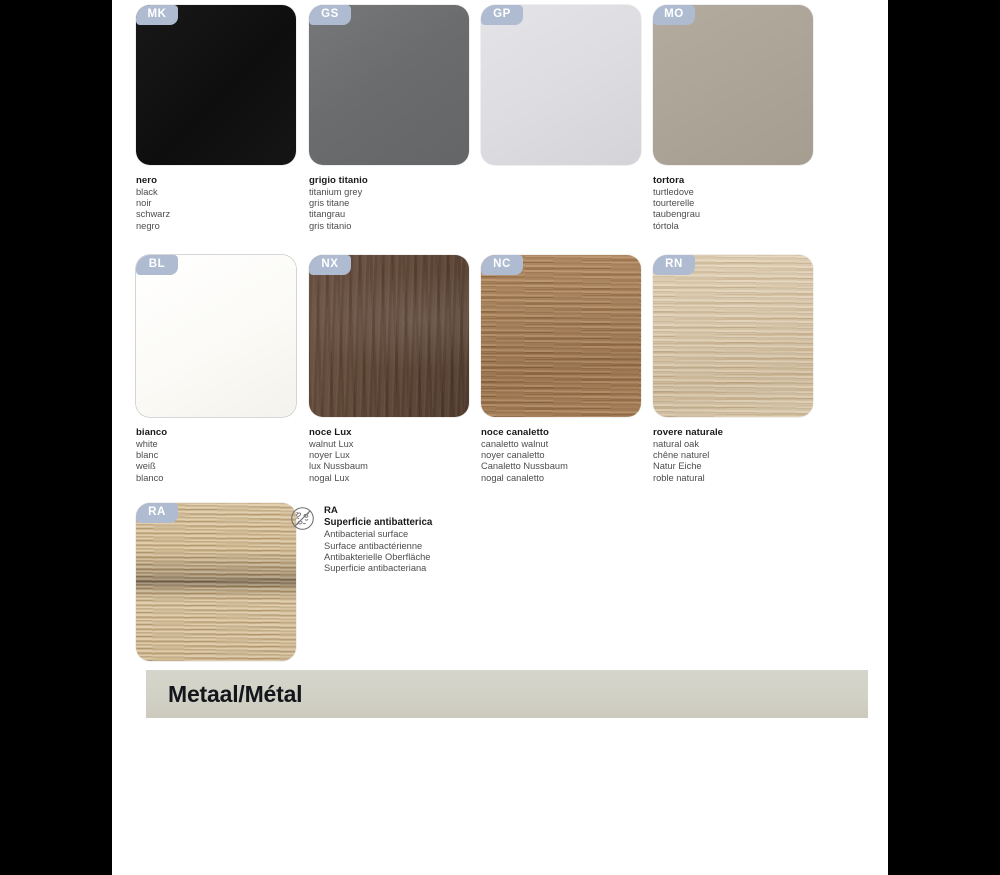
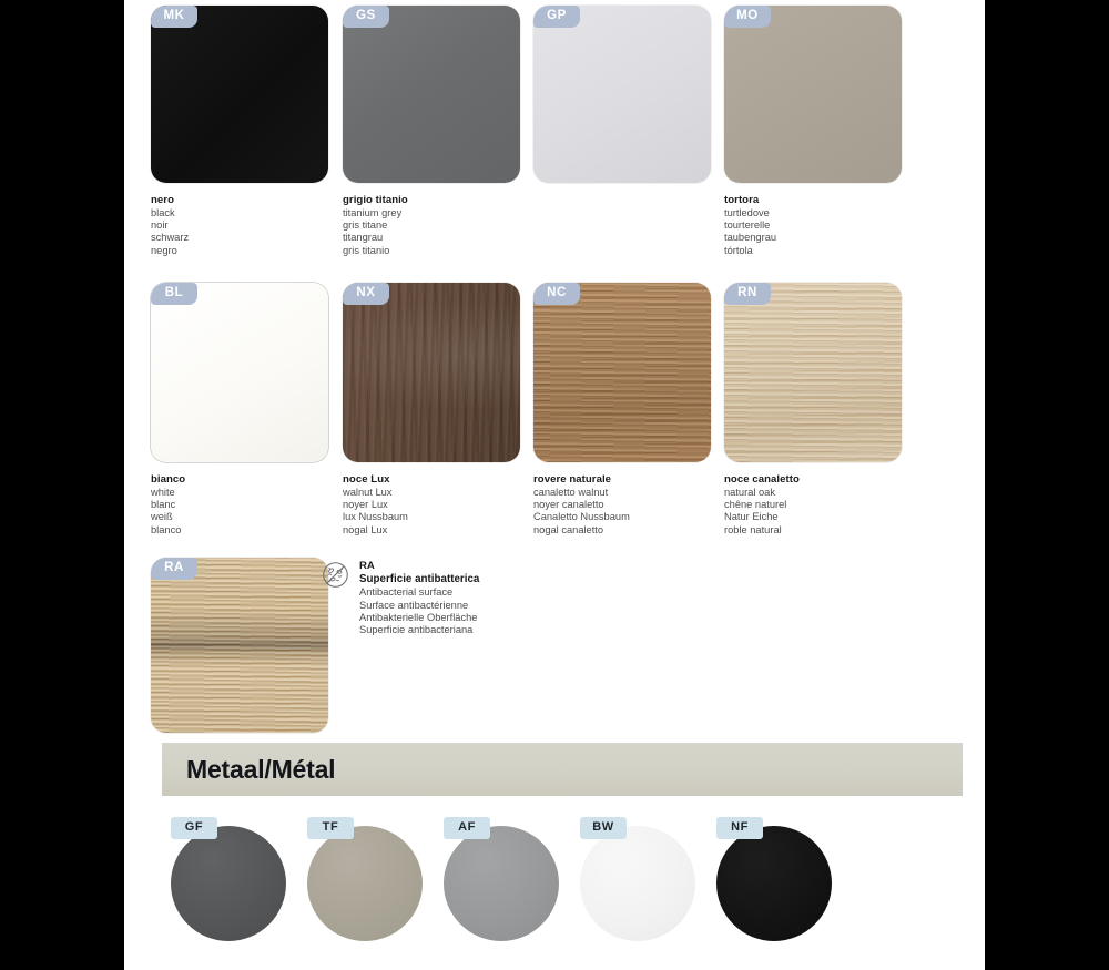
  MK
  nero
  black
  noir
  schwarz
  negro
  GS
  grigio titanio
  titanium grey
  gris titane
  titangrau
  gris titanio
  GP
  MO
  tortora
  turtledove
  tourterelle
  taubengrau
  tórtola
  BL
  bianco
  white
  blanc
  weiß
  blanco
  NX
  noce Lux
  walnut Lux
  noyer Lux
  lux Nussbaum
  nogal Lux
  NC
- noce canaletto
+ rovere naturale
  canaletto walnut
  noyer canaletto
  Canaletto Nussbaum
  nogal canaletto
  RN
- rovere naturale
+ noce canaletto
  natural oak
  chêne naturel
  Natur Eiche
  roble natural
  RA
  RA
  Superficie antibatterica
  Antibacterial surface
  Surface antibactérienne
  Antibakterielle Oberfläche
  Superficie antibacteriana
  Metaal/Métal
+ GF
+ TF
+ AF
+ BW
+ NF
